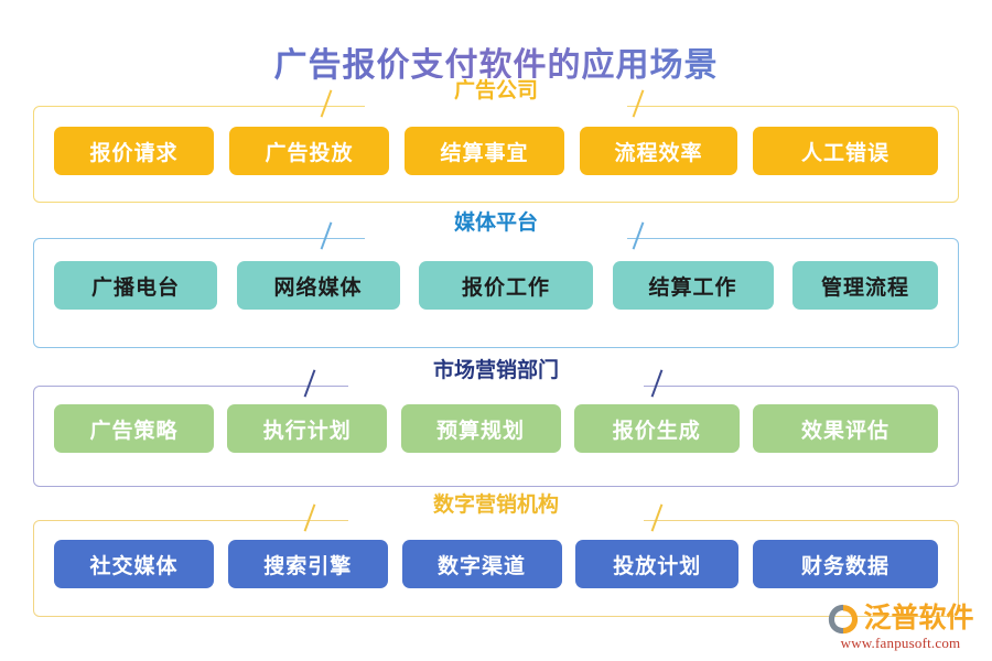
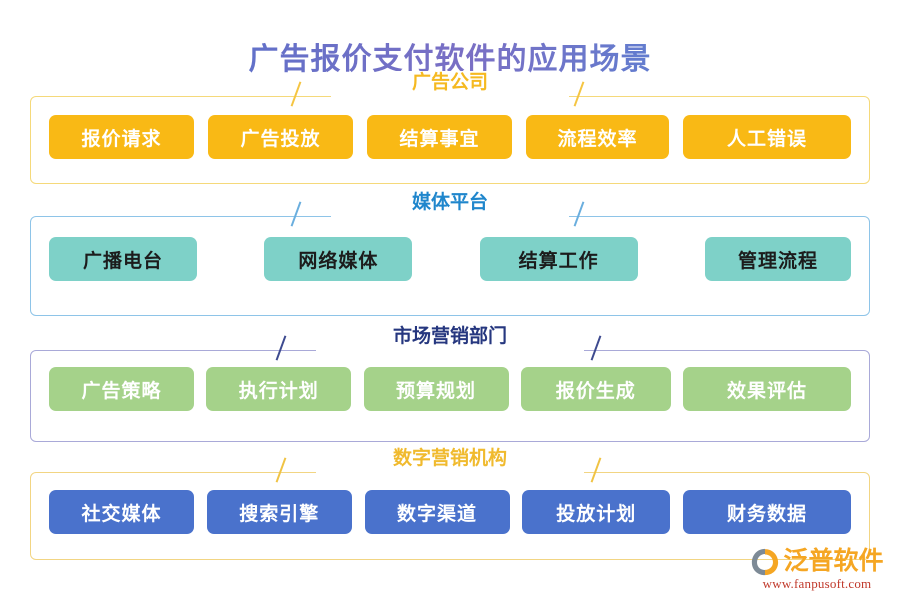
  广告报价支付软件的应用场景
  广告公司
  报价请求
  广告投放
  结算事宜
  流程效率
  人工错误
  媒体平台
  广播电台
  网络媒体
- 报价工作
  结算工作
  管理流程
  市场营销部门
  广告策略
  执行计划
  预算规划
  报价生成
  效果评估
  数字营销机构
  社交媒体
  搜索引擎
  数字渠道
  投放计划
  财务数据
  泛普软件
  www.fanpusoft.com
